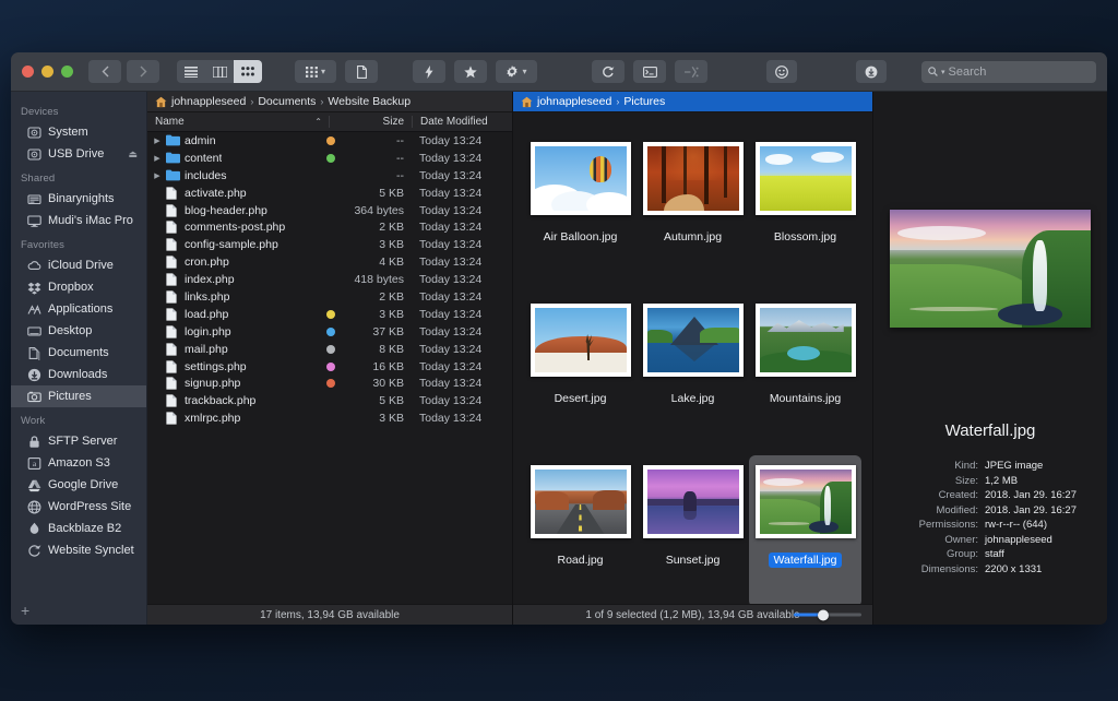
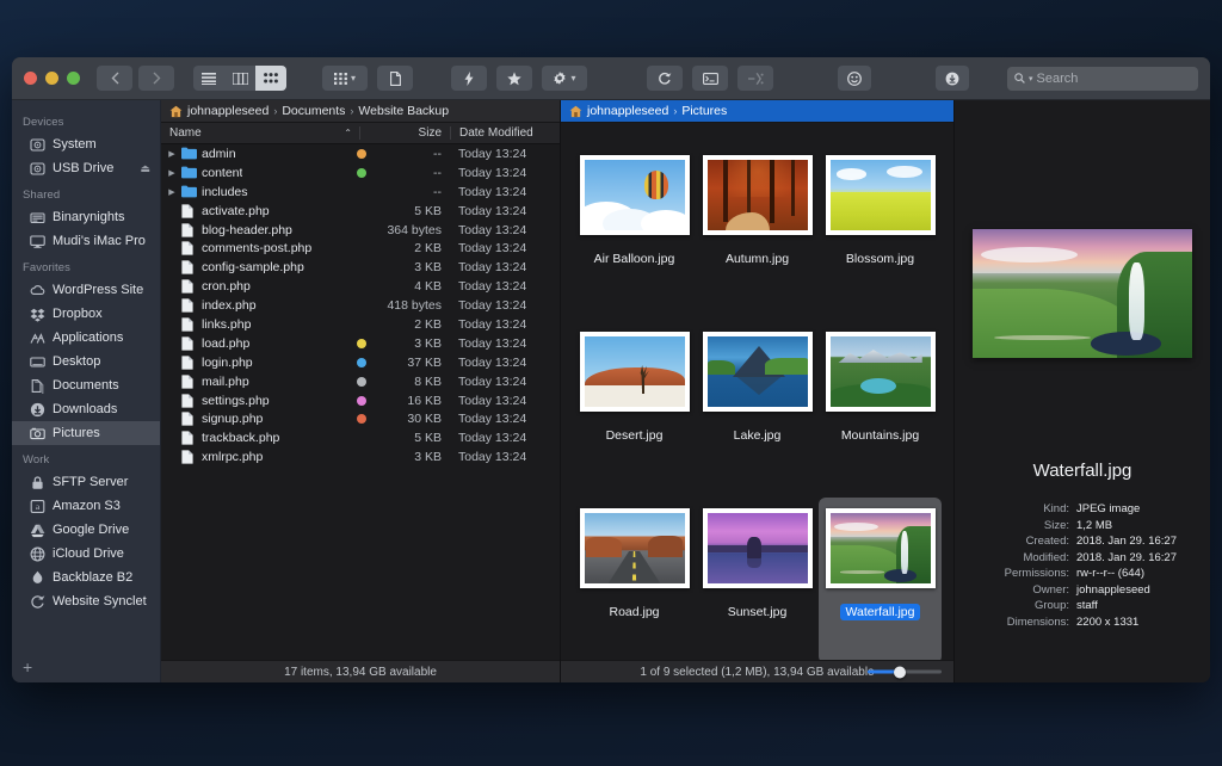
  ▾
  ▾
  Search
  Devices
  System
  USB Drive
  ⏏
  Shared
  Binarynights
  Mudi's iMac Pro
  Favorites
- iCloud Drive
+ WordPress Site
  Dropbox
  Applications
  Desktop
  Documents
  Downloads
  Pictures
  Work
  SFTP Server
  a
  Amazon S3
  Google Drive
- WordPress Site
+ iCloud Drive
  Backblaze B2
  Website Synclet
  +
  johnappleseed
  ›
  Documents
  ›
  Website Backup
  Name
  ⌃
  Size
  Date Modified
  admin
  --
  Today 13:24
  content
  --
  Today 13:24
  includes
  --
  Today 13:24
  activate.php
  5 KB
  Today 13:24
  blog-header.php
  364 bytes
  Today 13:24
  comments-post.php
  2 KB
  Today 13:24
  config-sample.php
  3 KB
  Today 13:24
  cron.php
  4 KB
  Today 13:24
  index.php
  418 bytes
  Today 13:24
  links.php
  2 KB
  Today 13:24
  load.php
  3 KB
  Today 13:24
  login.php
  37 KB
  Today 13:24
  mail.php
  8 KB
  Today 13:24
  settings.php
  16 KB
  Today 13:24
  signup.php
  30 KB
  Today 13:24
  trackback.php
  5 KB
  Today 13:24
  xmlrpc.php
  3 KB
  Today 13:24
  17 items, 13,94 GB available
  johnappleseed
  ›
  Pictures
  Air Balloon.jpg
  Autumn.jpg
  Blossom.jpg
  Desert.jpg
  Lake.jpg
  Mountains.jpg
  Road.jpg
  Sunset.jpg
  Waterfall.jpg
  1 of 9 selected (1,2 MB), 13,94 GB availabl
  Waterfall.jpg
  Kind:
  JPEG image
  Size:
  1,2 MB
  Created:
  2018. Jan 29. 16:27
  Modified:
  2018. Jan 29. 16:27
  Permissions:
  rw-r--r-- (644)
  Owner:
  johnappleseed
  Group:
  staff
  Dimensions:
  2200 x 1331
